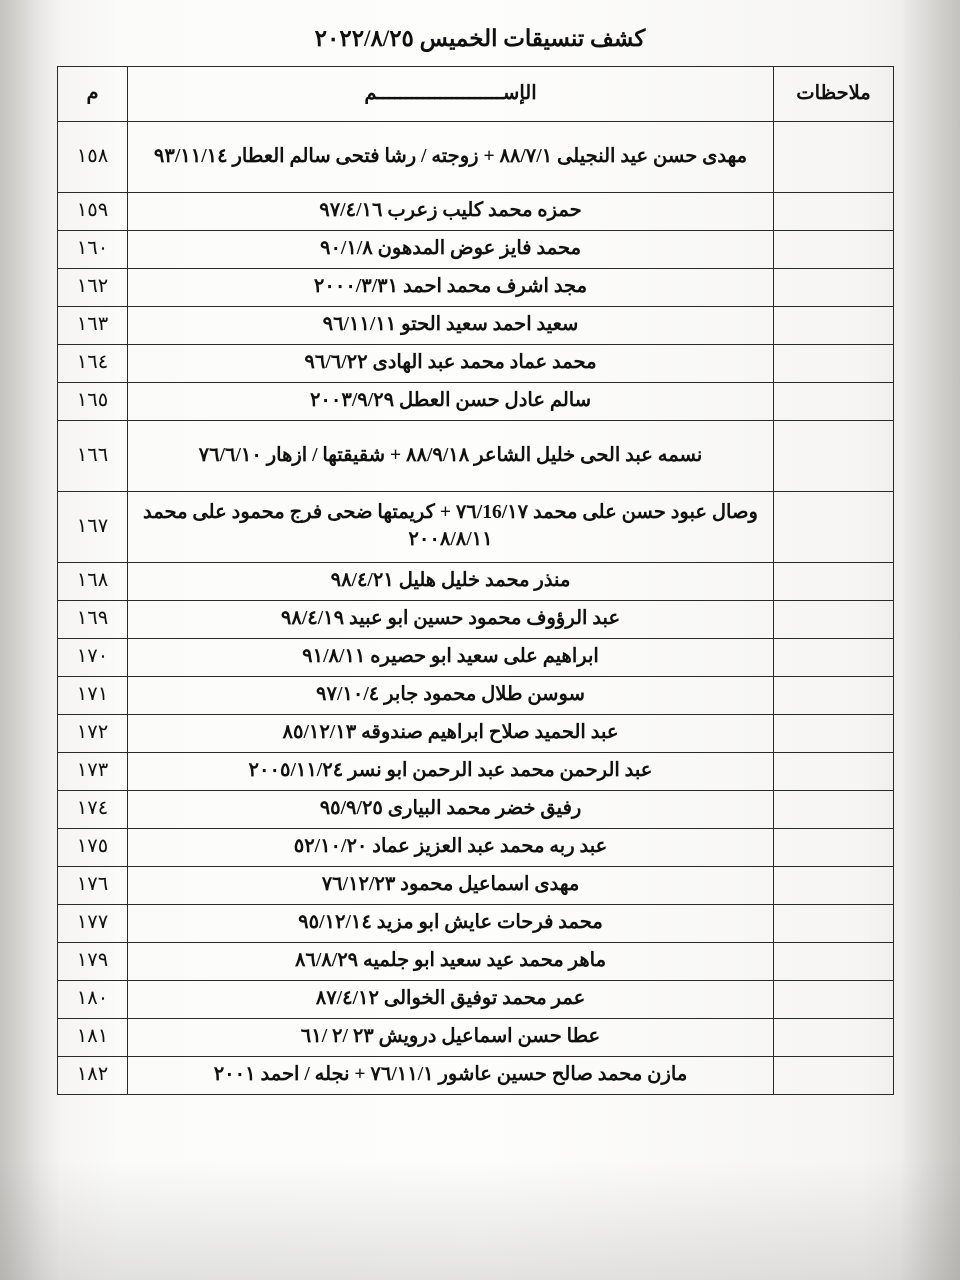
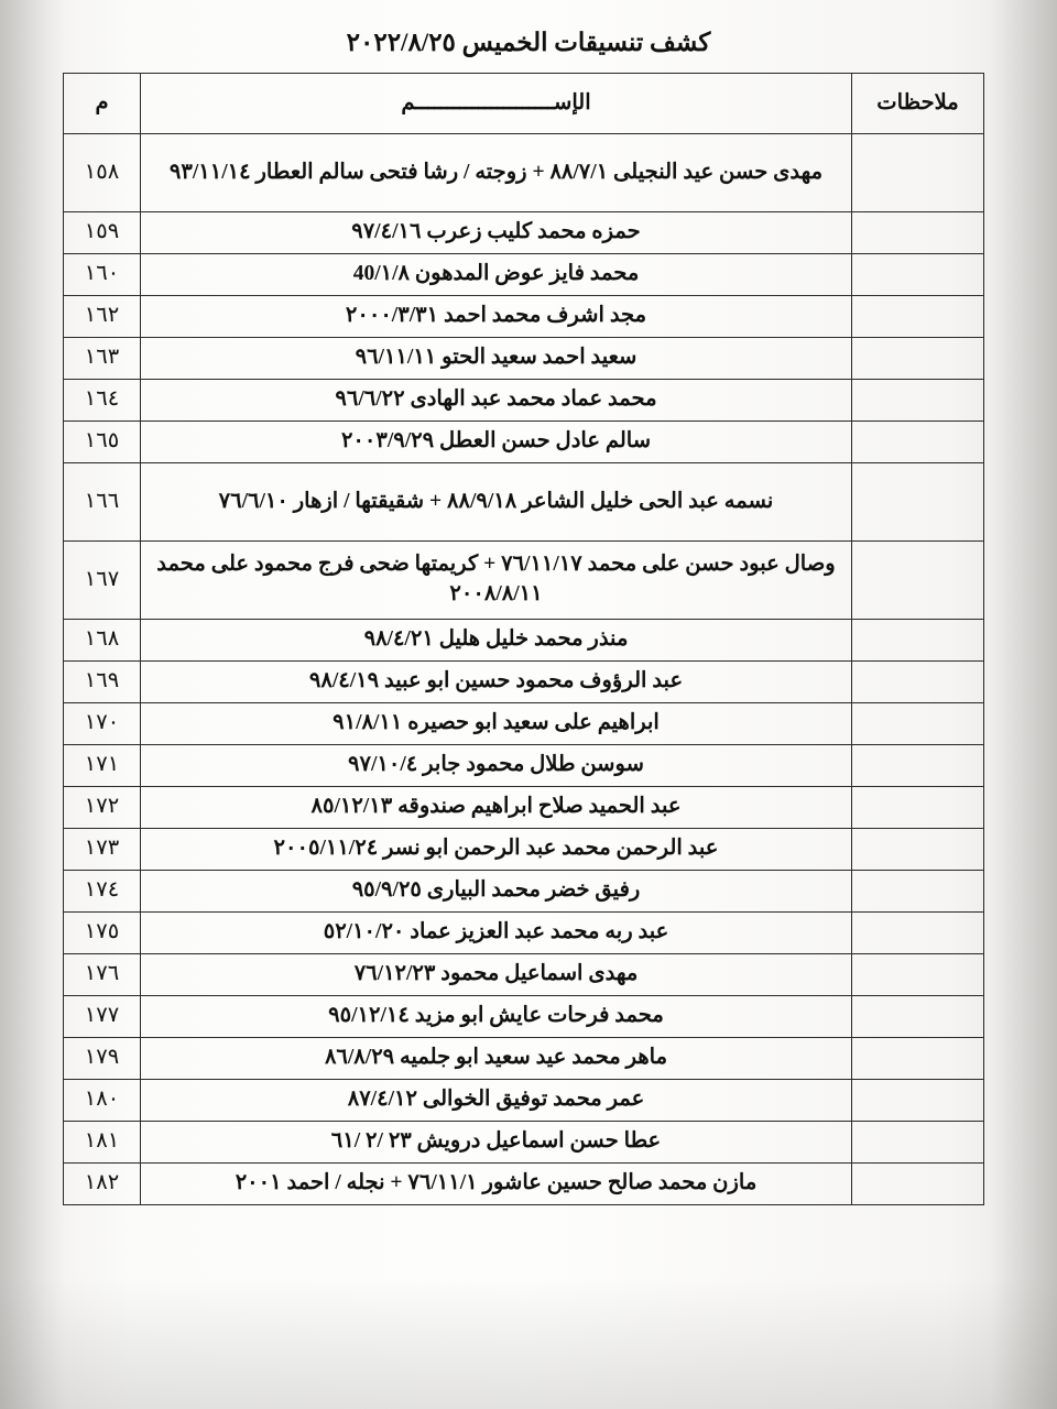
  كشف تنسيقات الخميس ٢٠٢٢/٨/٢٥
  ملاحظات	الإســــــــــــــــــــــم	م
  	مهدى حسن عيد النجيلى ٨٨/٧/١ + زوجته / رشا فتحى سالم العطار ٩٣/١١/١٤	١٥٨
  	حمزه محمد كليب زعرب ٩٧/٤/١٦	١٥٩
- 	محمد فايز عوض المدهون ٩٠/١/٨	١٦٠
+ 	محمد فايز عوض المدهون 40/١/٨	١٦٠
  	مجد اشرف محمد احمد ٢٠٠٠/٣/٣١	١٦٢
  	سعيد احمد سعيد الحتو ٩٦/١١/١١	١٦٣
  	محمد عماد محمد عبد الهادى ٩٦/٦/٢٢	١٦٤
  	سالم عادل حسن العطل ٢٠٠٣/٩/٢٩	١٦٥
  	نسمه عبد الحى خليل الشاعر ٨٨/٩/١٨ + شقيقتها / ازهار ٧٦/٦/١٠	١٦٦
- 	وصال عبود حسن على محمد ٧٦/16/١٧ + كريمتها ضحى فرج محمود على محمد ٢٠٠٨/٨/١١	١٦٧
+ 	وصال عبود حسن على محمد ٧٦/١١/١٧ + كريمتها ضحى فرج محمود على محمد ٢٠٠٨/٨/١١	١٦٧
  	منذر محمد خليل هليل ٩٨/٤/٢١	١٦٨
  	عبد الرؤوف محمود حسين ابو عبيد ٩٨/٤/١٩	١٦٩
  	ابراهيم على سعيد ابو حصيره ٩١/٨/١١	١٧٠
  	سوسن طلال محمود جابر ٩٧/١٠/٤	١٧١
  	عبد الحميد صلاح ابراهيم صندوقه ٨٥/١٢/١٣	١٧٢
  	عبد الرحمن محمد عبد الرحمن ابو نسر ٢٠٠٥/١١/٢٤	١٧٣
  	رفيق خضر محمد البيارى ٩٥/٩/٢٥	١٧٤
  	عبد ربه محمد عبد العزيز عماد ٥٢/١٠/٢٠	١٧٥
  	مهدى اسماعيل محمود ٧٦/١٢/٢٣	١٧٦
  	محمد فرحات عايش ابو مزيد ٩٥/١٢/١٤	١٧٧
  	ماهر محمد عيد سعيد ابو جلميه ٨٦/٨/٢٩	١٧٩
  	عمر محمد توفيق الخوالى ٨٧/٤/١٢	١٨٠
  	عطا حسن اسماعيل درويش ٢٣ /٢ /٦١	١٨١
  	مازن محمد صالح حسين عاشور ٧٦/١١/١ + نجله / احمد ٢٠٠١	١٨٢
